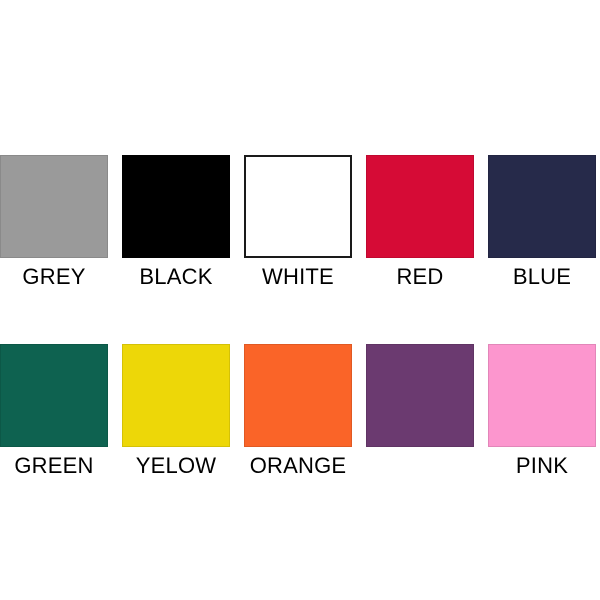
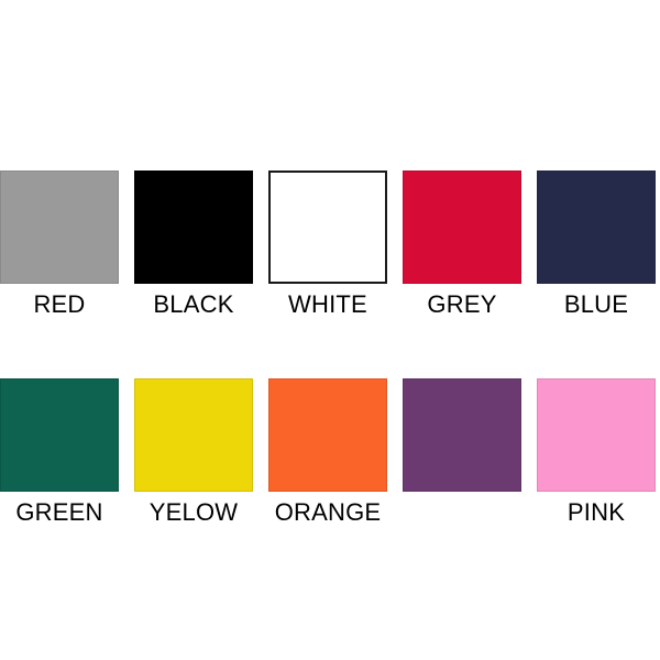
- GREY
+ RED
  BLACK
  WHITE
- RED
+ GREY
  BLUE
  GREEN
  YELOW
  ORANGE
  PINK
